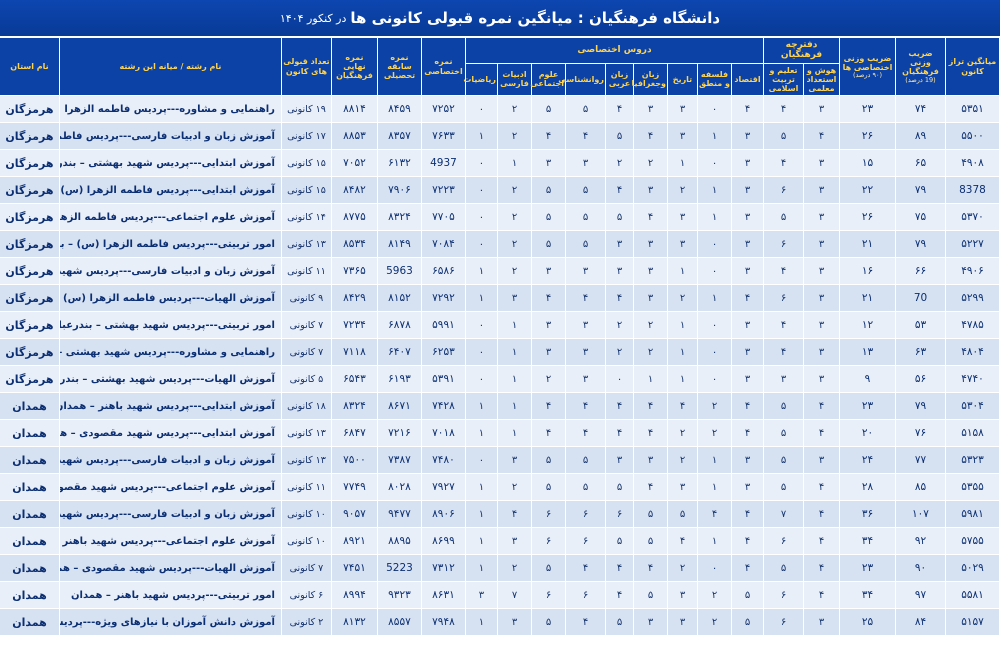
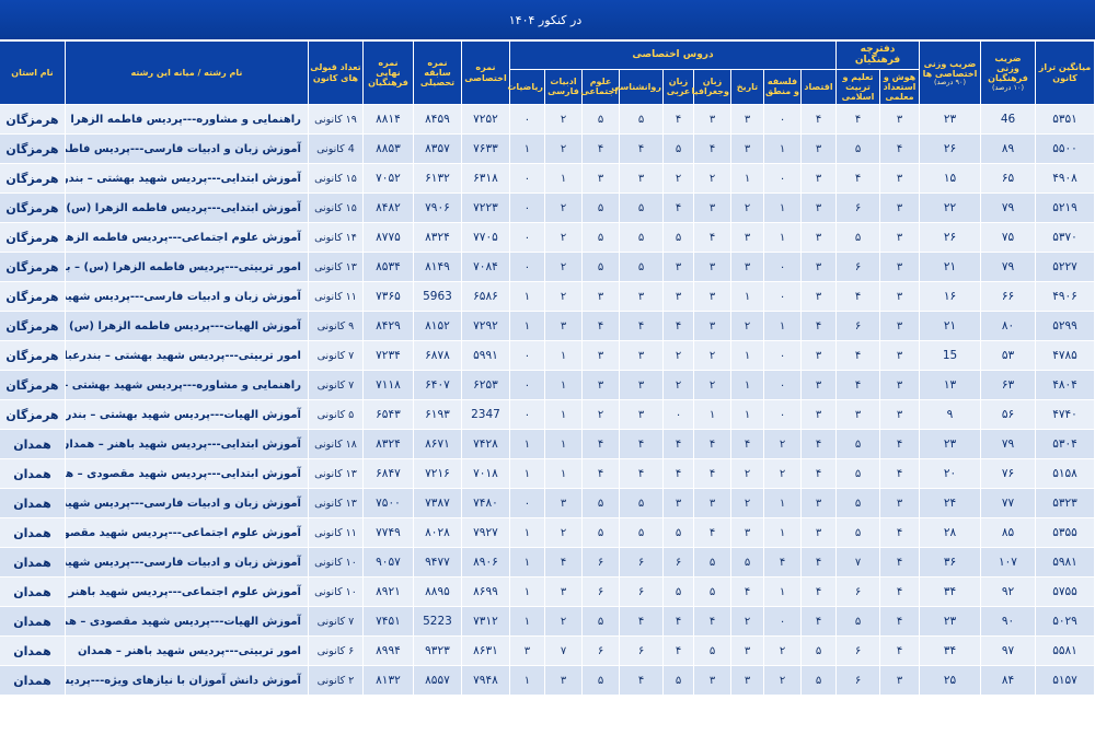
- دانشگاه فرهنگیان : میانگین نمره قبولی کانونی ها
  در کنکور ۱۴۰۴
- میانگین تراز کانون	ضریب وزنی فرهنگیان(19 درصد)	ضریب وزنی اختصاصی ها(۹۰ درصد)	دفترچه فرهنگیان	دروس اختصاصی	نمره اختصاصی	نمره سابقه تحصیلی	نمره نهایی فرهنگیان	تعداد قبولی های کانون	نام رشته / میانه این رشته	نام استان
+ میانگین تراز کانون	ضریب وزنی فرهنگیان(۱۰ درصد)	ضریب وزنی اختصاصی ها(۹۰ درصد)	دفترچه فرهنگیان	دروس اختصاصی	نمره اختصاصی	نمره سابقه تحصیلی	نمره نهایی فرهنگیان	تعداد قبولی های کانون	نام رشته / میانه این رشته	نام استان
  هوش و استعداد معلمی	تعلیم و تربیت اسلامی	اقتصاد	فلسفه و منطق	تاریخ	زبان وجغرافیا	زبان عربی	روانشناس	علوم اجتماعی	ادبیات فارسی	ریاضیات
- ۵۳۵۱	۷۴	۲۳	۳	۴	۴	۰	۳	۳	۴	۵	۵	۲	۰	۷۲۵۲	۸۴۵۹	۸۸۱۴	۱۹ کانونی	راهنمایی و مشاوره---پردیس فاطمه الزهرا	هرمزگان
+ ۵۳۵۱	46	۲۳	۳	۴	۴	۰	۳	۳	۴	۵	۵	۲	۰	۷۲۵۲	۸۴۵۹	۸۸۱۴	۱۹ کانونی	راهنمایی و مشاوره---پردیس فاطمه الزهرا	هرمزگان
- ۵۵۰۰	۸۹	۲۶	۴	۵	۳	۱	۳	۴	۵	۴	۴	۲	۱	۷۶۳۳	۸۳۵۷	۸۸۵۳	۱۷ کانونی	آموزش زبان و ادبیات فارسی---پردیس فاطم	هرمزگان
+ ۵۵۰۰	۸۹	۲۶	۴	۵	۳	۱	۳	۴	۵	۴	۴	۲	۱	۷۶۳۳	۸۳۵۷	۸۸۵۳	4 کانونی	آموزش زبان و ادبیات فارسی---پردیس فاطم	هرمزگان
- ۴۹۰۸	۶۵	۱۵	۳	۴	۳	۰	۱	۲	۲	۳	۳	۱	۰	4937	۶۱۳۲	۷۰۵۲	۱۵ کانونی	آموزش ابتدایی---پردیس شهید بهشتی – بندر	هرمزگان
+ ۴۹۰۸	۶۵	۱۵	۳	۴	۳	۰	۱	۲	۲	۳	۳	۱	۰	۶۳۱۸	۶۱۳۲	۷۰۵۲	۱۵ کانونی	آموزش ابتدایی---پردیس شهید بهشتی – بندر	هرمزگان
- 8378	۷۹	۲۲	۳	۶	۳	۱	۲	۳	۴	۵	۵	۲	۰	۷۲۲۳	۷۹۰۶	۸۴۸۲	۱۵ کانونی	آموزش ابتدایی---پردیس فاطمه الزهرا (س)	هرمزگان
+ ۵۲۱۹	۷۹	۲۲	۳	۶	۳	۱	۲	۳	۴	۵	۵	۲	۰	۷۲۲۳	۷۹۰۶	۸۴۸۲	۱۵ کانونی	آموزش ابتدایی---پردیس فاطمه الزهرا (س)	هرمزگان
  ۵۳۷۰	۷۵	۲۶	۳	۵	۳	۱	۳	۴	۵	۵	۵	۲	۰	۷۷۰۵	۸۳۲۴	۸۷۷۵	۱۴ کانونی	آموزش علوم اجتماعی---پردیس فاطمه الزه	هرمزگان
  ۵۲۲۷	۷۹	۲۱	۳	۶	۳	۰	۳	۳	۳	۵	۵	۲	۰	۷۰۸۴	۸۱۴۹	۸۵۳۴	۱۳ کانونی	امور تربیتی---پردیس فاطمه الزهرا (س) – ب	هرمزگان
  ۴۹۰۶	۶۶	۱۶	۳	۴	۳	۰	۱	۳	۳	۳	۳	۲	۱	۶۵۸۶	5963	۷۳۶۵	۱۱ کانونی	آموزش زبان و ادبیات فارسی---پردیس شهید	هرمزگان
- ۵۲۹۹	70	۲۱	۳	۶	۴	۱	۲	۳	۴	۴	۴	۳	۱	۷۲۹۲	۸۱۵۲	۸۴۲۹	۹ کانونی	آموزش الهیات---پردیس فاطمه الزهرا (س)	هرمزگان
+ ۵۲۹۹	۸۰	۲۱	۳	۶	۴	۱	۲	۳	۴	۴	۴	۳	۱	۷۲۹۲	۸۱۵۲	۸۴۲۹	۹ کانونی	آموزش الهیات---پردیس فاطمه الزهرا (س)	هرمزگان
- ۴۷۸۵	۵۳	۱۲	۳	۴	۳	۰	۱	۲	۲	۳	۳	۱	۰	۵۹۹۱	۶۸۷۸	۷۲۳۴	۷ کانونی	امور تربیتی---پردیس شهید بهشتی – بندرعبا	هرمزگان
+ ۴۷۸۵	۵۳	15	۳	۴	۳	۰	۱	۲	۲	۳	۳	۱	۰	۵۹۹۱	۶۸۷۸	۷۲۳۴	۷ کانونی	امور تربیتی---پردیس شهید بهشتی – بندرعبا	هرمزگان
  ۴۸۰۴	۶۳	۱۳	۳	۴	۳	۰	۱	۲	۲	۳	۳	۱	۰	۶۲۵۳	۶۴۰۷	۷۱۱۸	۷ کانونی	راهنمایی و مشاوره---پردیس شهید بهشتی –	هرمزگان
- ۴۷۴۰	۵۶	۹	۳	۳	۳	۰	۱	۱	۰	۳	۲	۱	۰	۵۳۹۱	۶۱۹۳	۶۵۴۳	۵ کانونی	آموزش الهیات---پردیس شهید بهشتی – بندر	هرمزگان
+ ۴۷۴۰	۵۶	۹	۳	۳	۳	۰	۱	۱	۰	۳	۲	۱	۰	2347	۶۱۹۳	۶۵۴۳	۵ کانونی	آموزش الهیات---پردیس شهید بهشتی – بندر	هرمزگان
  ۵۳۰۴	۷۹	۲۳	۴	۵	۴	۲	۴	۴	۴	۴	۴	۱	۱	۷۴۲۸	۸۶۷۱	۸۳۲۴	۱۸ کانونی	آموزش ابتدایی---پردیس شهید باهنر – همدان	همدان
  ۵۱۵۸	۷۶	۲۰	۴	۵	۴	۲	۲	۴	۴	۴	۴	۱	۱	۷۰۱۸	۷۲۱۶	۶۸۴۷	۱۳ کانونی	آموزش ابتدایی---پردیس شهید مقصودی – ه	همدان
  ۵۳۲۳	۷۷	۲۴	۳	۵	۳	۱	۲	۳	۳	۵	۵	۳	۰	۷۴۸۰	۷۳۸۷	۷۵۰۰	۱۳ کانونی	آموزش زبان و ادبیات فارسی---پردیس شهید	همدان
  ۵۳۵۵	۸۵	۲۸	۴	۵	۳	۱	۳	۴	۵	۵	۵	۲	۱	۷۹۲۷	۸۰۲۸	۷۷۴۹	۱۱ کانونی	آموزش علوم اجتماعی---پردیس شهید مقصو	همدان
  ۵۹۸۱	۱۰۷	۳۶	۴	۷	۴	۴	۵	۵	۶	۶	۶	۴	۱	۸۹۰۶	۹۴۷۷	۹۰۵۷	۱۰ کانونی	آموزش زبان و ادبیات فارسی---پردیس شهید	همدان
  ۵۷۵۵	۹۲	۳۴	۴	۶	۴	۱	۴	۵	۵	۶	۶	۳	۱	۸۶۹۹	۸۸۹۵	۸۹۲۱	۱۰ کانونی	آموزش علوم اجتماعی---پردیس شهید باهنر	همدان
  ۵۰۲۹	۹۰	۲۳	۴	۵	۴	۰	۲	۴	۴	۴	۵	۲	۱	۷۳۱۲	5223	۷۴۵۱	۷ کانونی	آموزش الهیات---پردیس شهید مقصودی – هم	همدان
  ۵۵۸۱	۹۷	۳۴	۴	۶	۵	۲	۳	۵	۴	۶	۶	۷	۳	۸۶۳۱	۹۳۲۳	۸۹۹۴	۶ کانونی	امور تربیتی---پردیس شهید باهنر – همدان	همدان
  ۵۱۵۷	۸۴	۲۵	۳	۶	۵	۲	۳	۳	۵	۴	۵	۳	۱	۷۹۴۸	۸۵۵۷	۸۱۳۲	۲ کانونی	آموزش دانش آموزان با نیازهای ویژه---پردی	همدان
